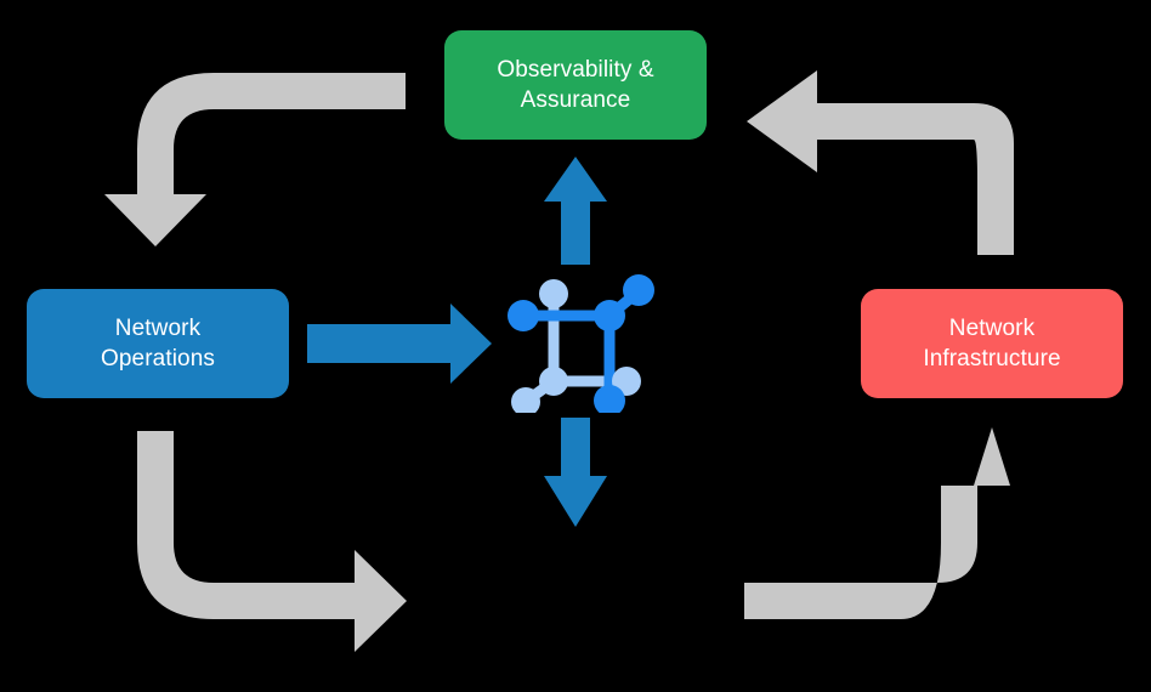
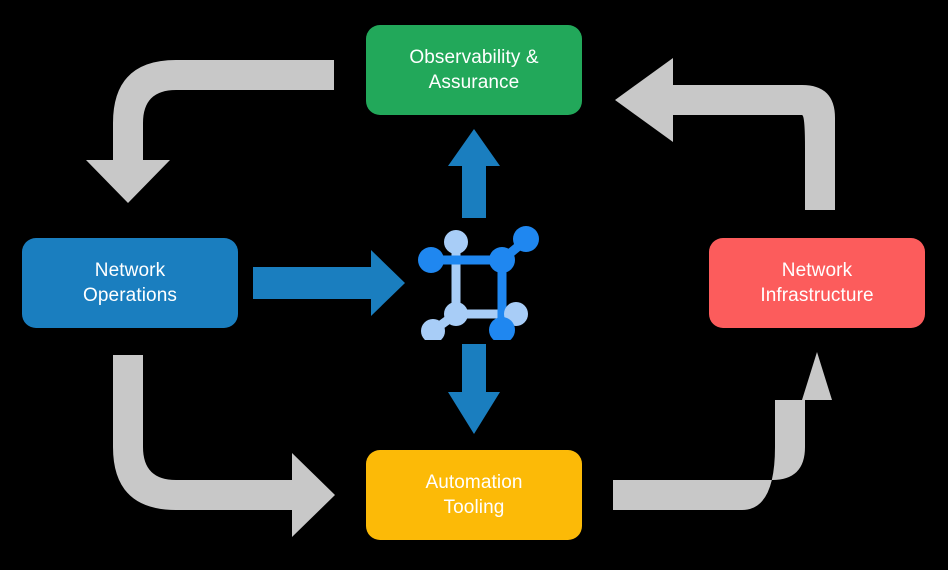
  Observability &
  Assurance
  Network
  Operations
  Network
  Infrastructure
+ Automation
+ Tooling
